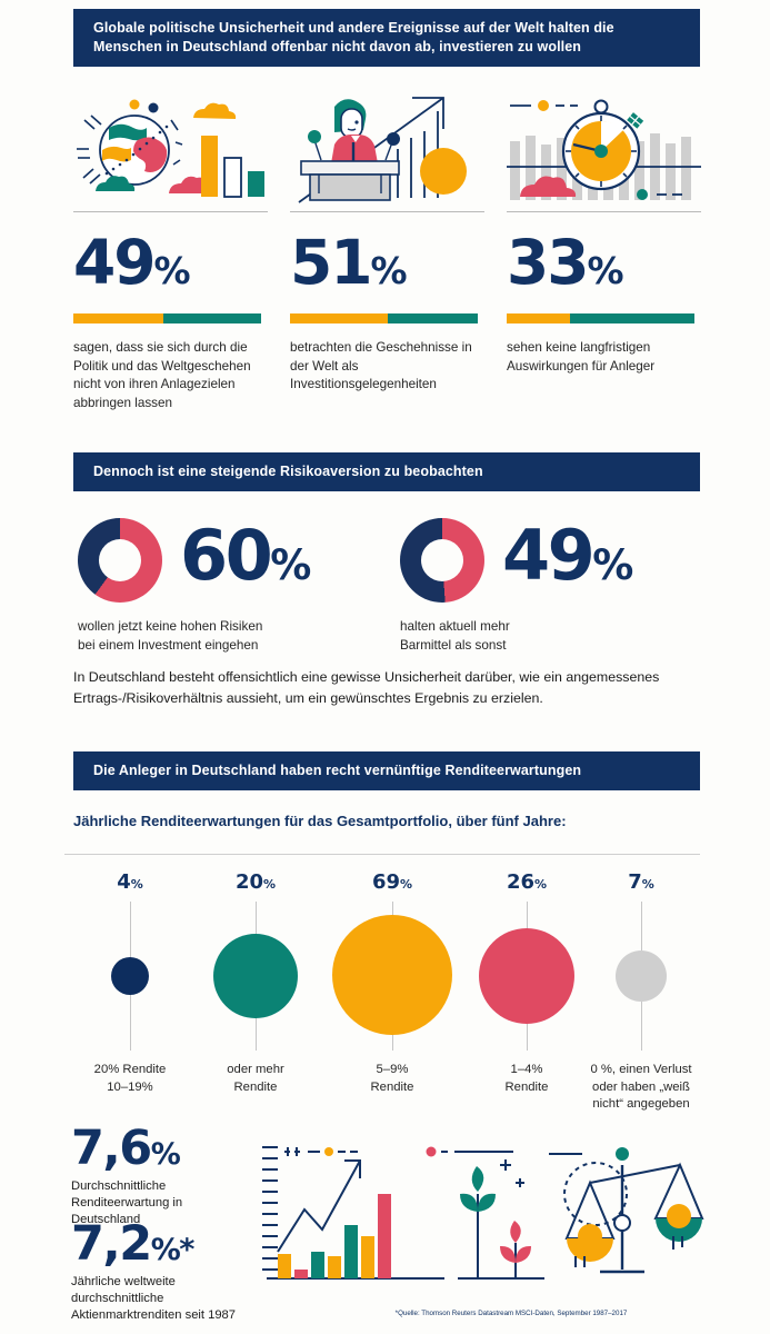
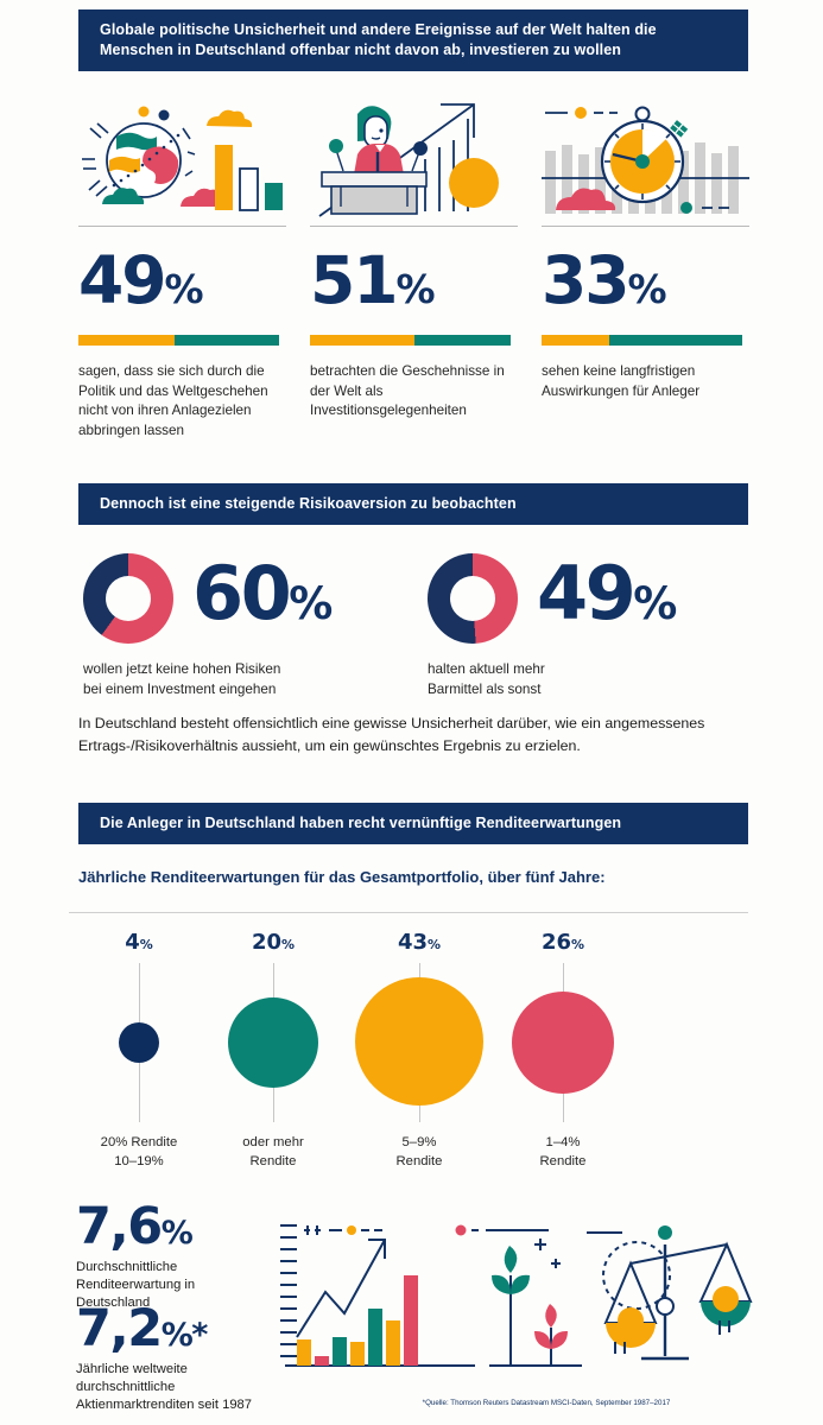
  Globale politische Unsicherheit und andere Ereignisse auf der Welt halten die Menschen in Deutschland offenbar nicht davon ab, investieren zu wollen
  49%
  sagen, dass sie sich durch die Politik und das Weltgeschehen nicht von ihren Anlagezielen abbringen lassen
  51%
  betrachten die Geschehnisse in der Welt als Investitionsgelegenheiten
  33%
  sehen keine langfristigen Auswirkungen für Anleger
  Dennoch ist eine steigende Risikoaversion zu beobachten
  60%
  wollen jetzt keine hohen Risiken
  bei einem Investment eingehen
  49%
  halten aktuell mehr
  Barmittel als sonst
  In Deutschland besteht offensichtlich eine gewisse Unsicherheit darüber, wie ein angemessenes Ertrags-/Risikoverhältnis aussieht, um ein gewünschtes Ergebnis zu erzielen.
  Die Anleger in Deutschland haben recht vernünftige Renditeerwartungen
  Jährliche Renditeerwartungen für das Gesamtportfolio, über fünf Jahre:
  4%
  20% Rendite
  10–19%
  20%
  oder mehr
  Rendite
- 69%
+ 43%
  5–9%
  Rendite
  26%
  1–4%
  Rendite
- 7%
- 0 %, einen Verlust
- oder haben „weiß
- nicht“ angegeben
  7,6%
  Durchschnittliche Renditeerwartung in Deutschland
  7,2%*
  Jährliche weltweite durchschnittliche Aktienmarktrenditen seit 1987
